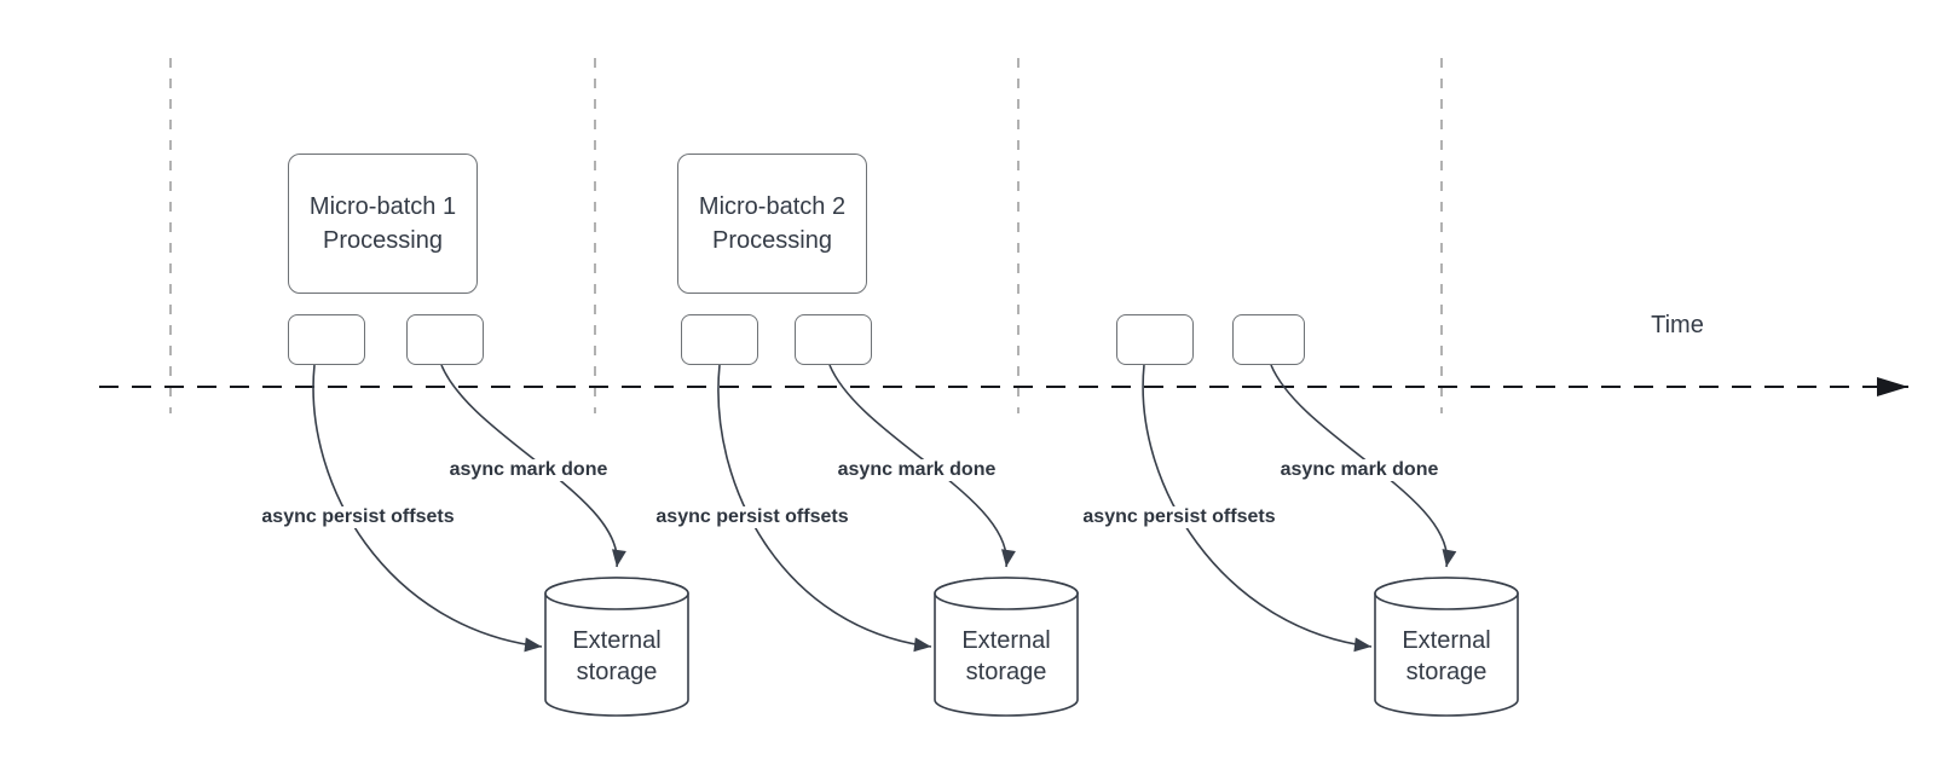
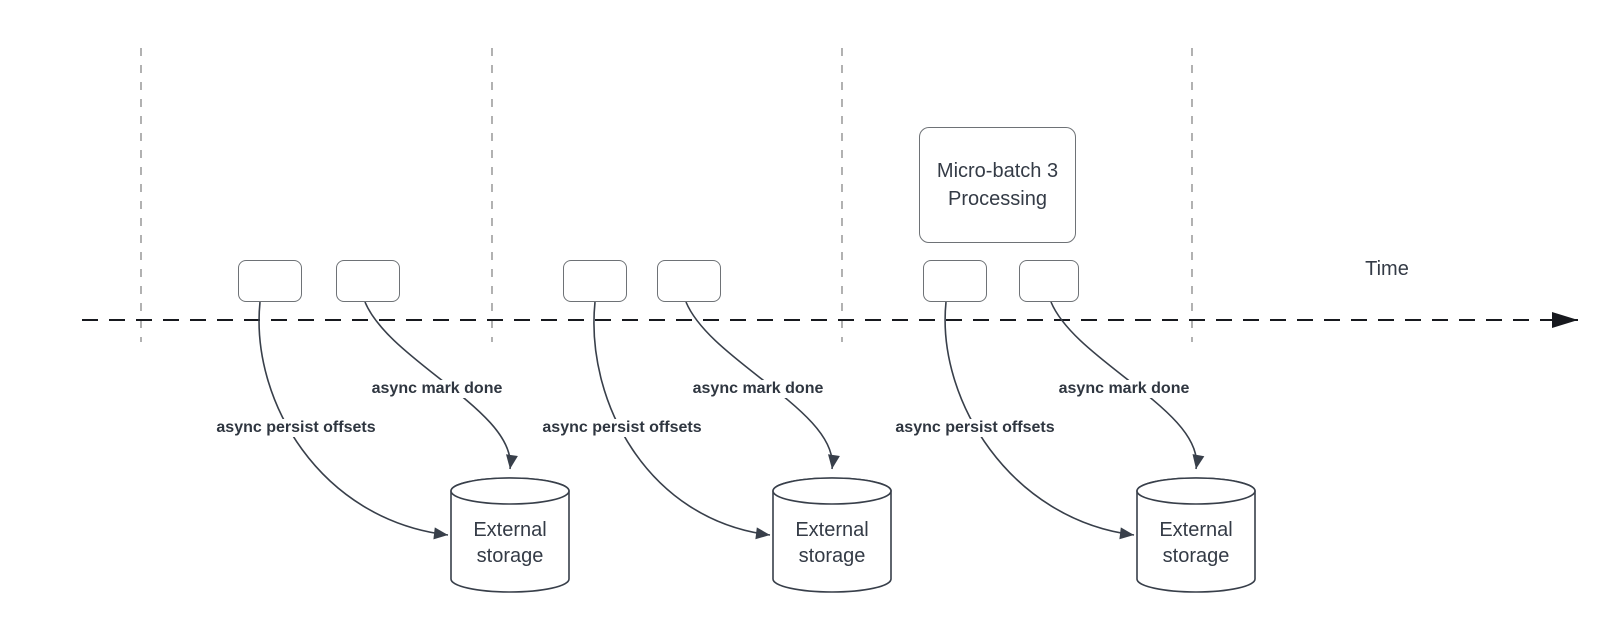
  Time
- Micro-batch 1 Processing
  async persist offsets
  async mark done
  External storage
- Micro-batch 2 Processing
  async persist offsets
  async mark done
  External storage
+ Micro-batch 3 Processing
  async persist offsets
  async mark done
  External storage
